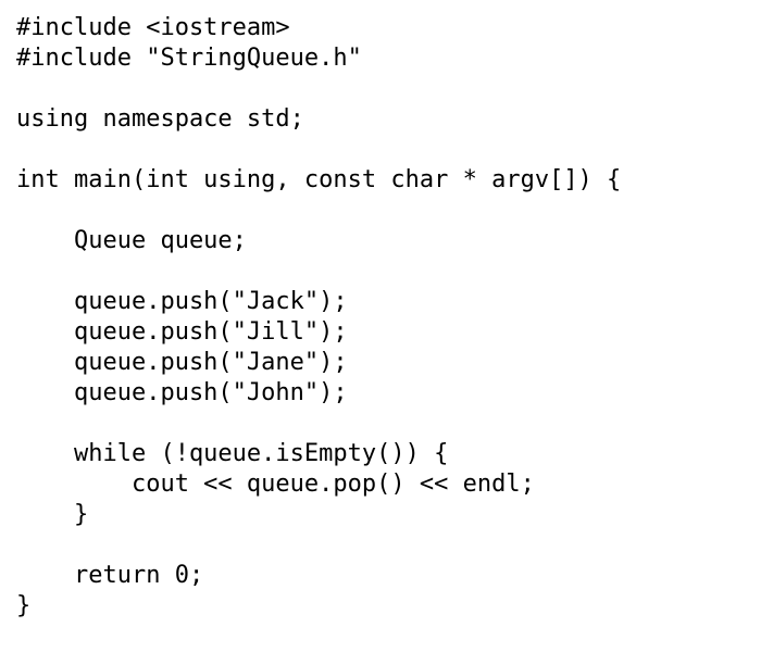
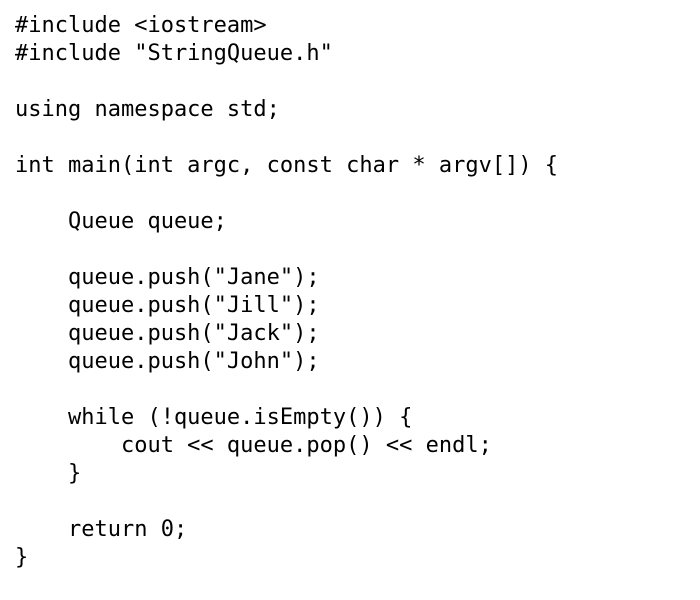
  #include <iostream>
  #include "StringQueue.h"
  using namespace std;
- int main(int using, const char * argv[]) {
+ int main(int argc, const char * argv[]) {
  Queue queue;
- queue.push("Jack");
+ queue.push("Jane");
  queue.push("Jill");
- queue.push("Jane");
+ queue.push("Jack");
  queue.push("John");
  while (!queue.isEmpty()) {
  cout << queue.pop() << endl;
  }
  return 0;
  }
